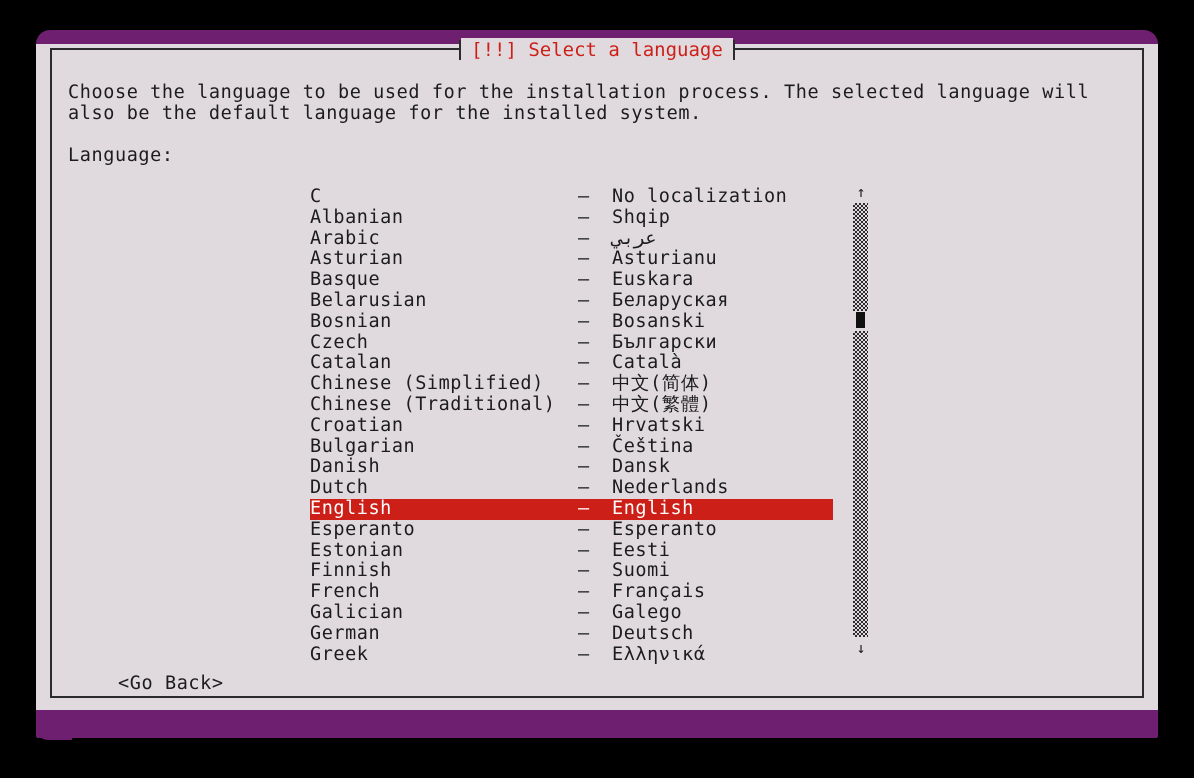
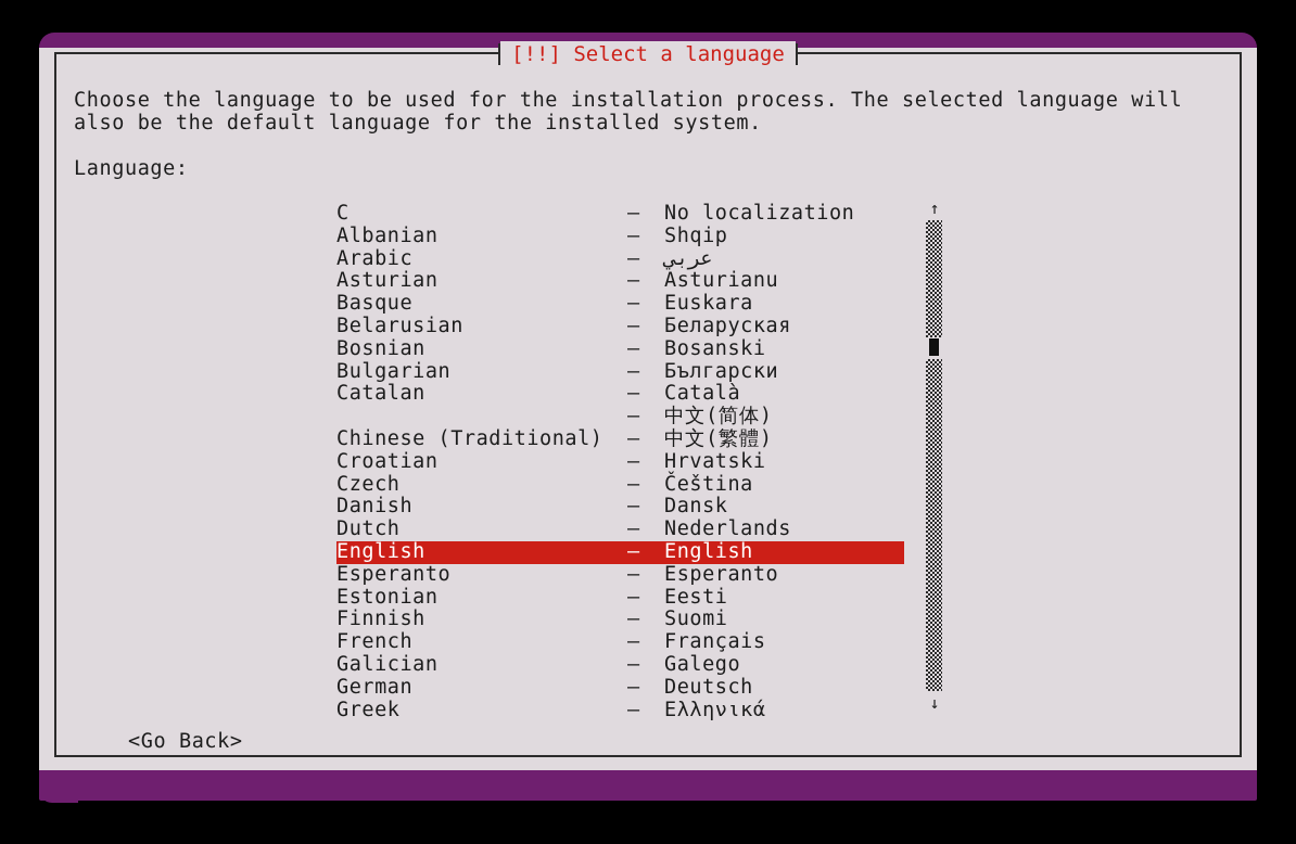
  [!!] Select a language
  Choose the language to be used for the installation process. The selected language will
  also be the default language for the installed system.
  Language:
  C
  –
  No localization
  Albanian
  –
  Shqip
  Arabic
  –
  عربي
  Asturian
  –
  Asturianu
  Basque
  –
  Euskara
  Belarusian
  –
  Беларуская
  Bosnian
  –
  Bosanski
- Czech
+ Bulgarian
  –
  Български
  Catalan
  –
  Català
- Chinese (Simplified)
  –
  中文(简体)
  Chinese (Traditional)
  –
  中文(繁體)
  Croatian
  –
  Hrvatski
- Bulgarian
+ Czech
  –
  Čeština
  Danish
  –
  Dansk
  Dutch
  –
  Nederlands
  English
  –
  English
  Esperanto
  –
  Esperanto
  Estonian
  –
  Eesti
  Finnish
  –
  Suomi
  French
  –
  Français
  Galician
  –
  Galego
  German
  –
  Deutsch
  Greek
  –
  Ελληνικά
  ↑
  ↓
  <Go Back>
